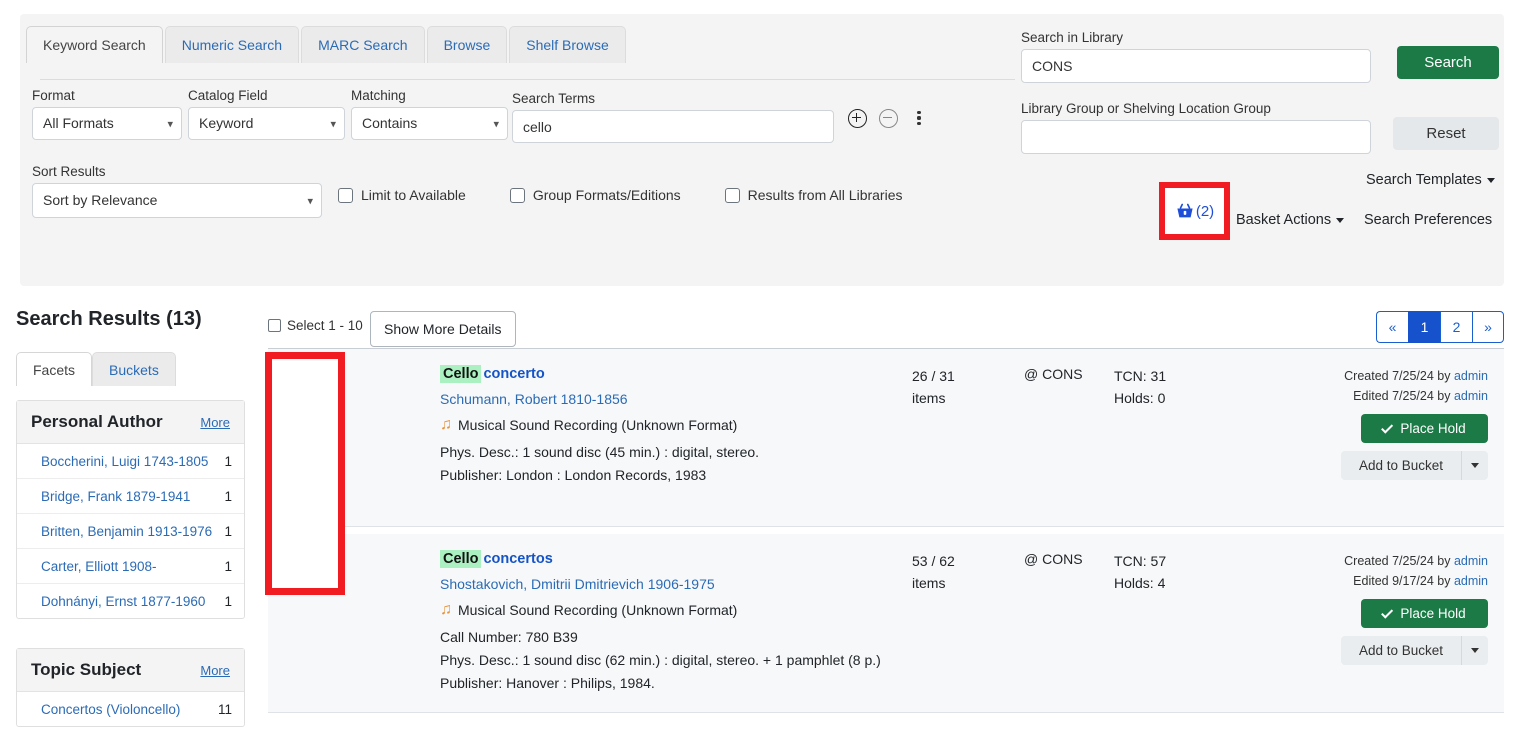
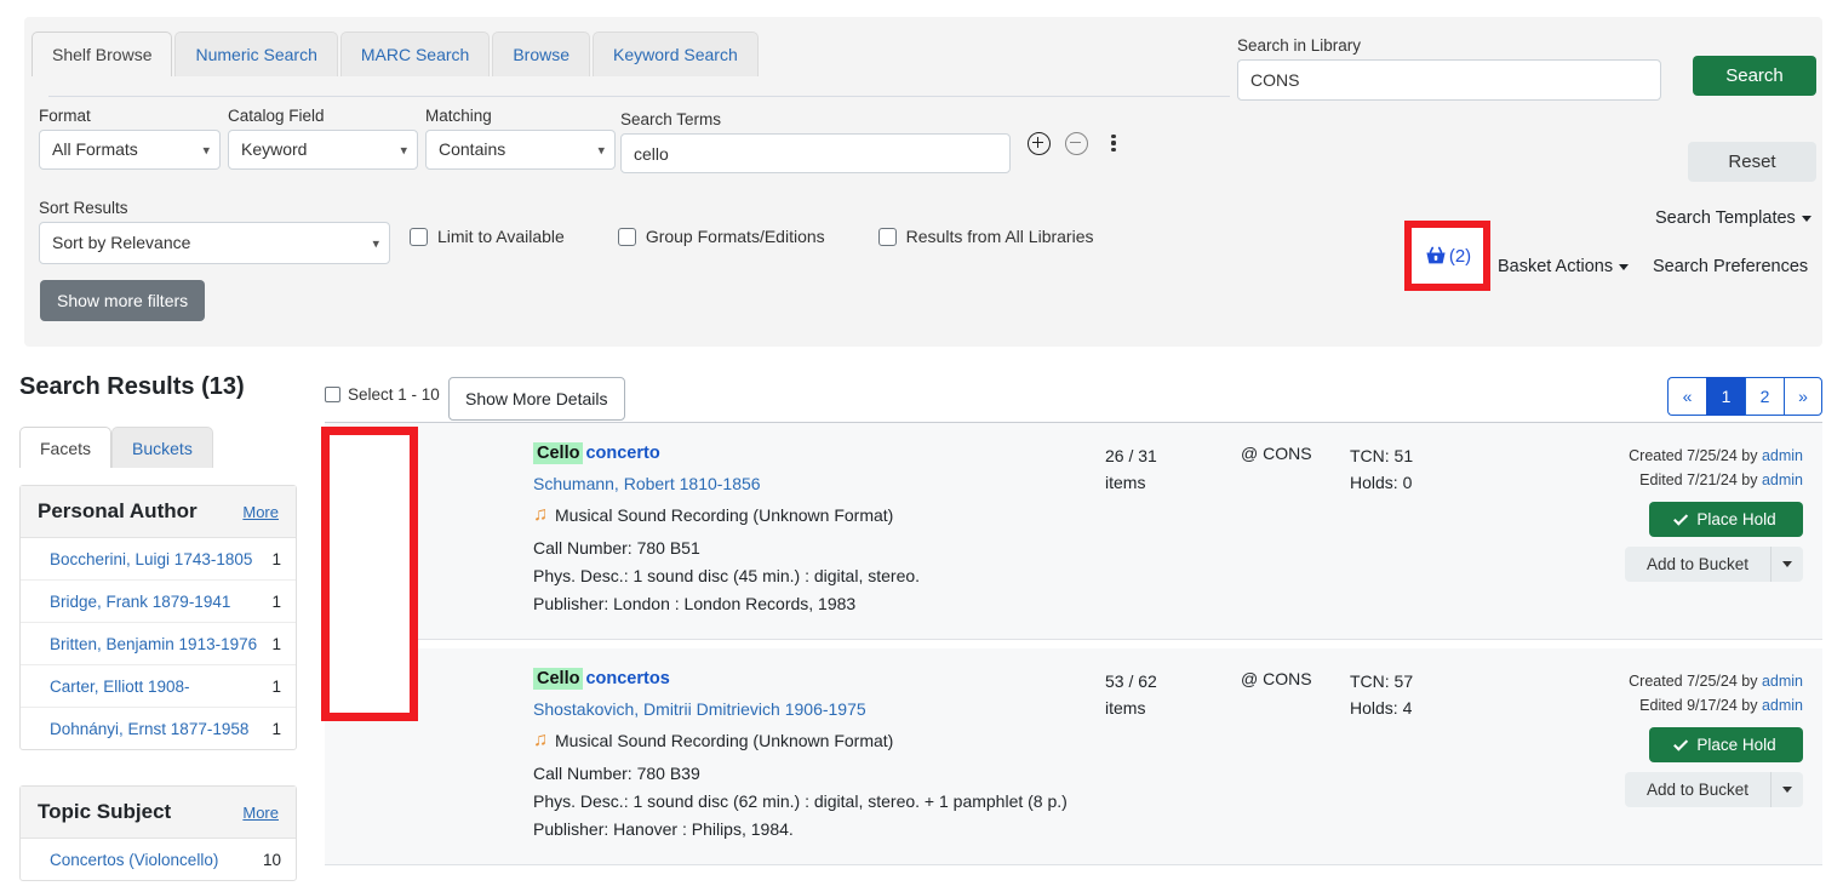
- Keyword Search
+ Shelf Browse
  Numeric Search
  MARC Search
  Browse
- Shelf Browse
+ Keyword Search
  Format
  All Formats
  ▾
  Catalog Field
  Keyword
  ▾
  Matching
  Contains
  ▾
  Search Terms
  cello
  Sort Results
  Sort by Relevance
  ▾
  Limit to Available
  Group Formats/Editions
  Results from All Libraries
+ Show more filters
  Search in Library
  CONS
- Library Group or Shelving Location Group
  Search
  Reset
  Search Templates
  Search Preferences
  Basket Actions
  (2)
  Search Results (13)
  Select 1 - 10
  Show More Details
  «
  1
  2
  »
  Facets
  Buckets
  Personal Author
  More
  Boccherini, Luigi 1743-1805
  1
  Bridge, Frank 1879-1941
  1
  Britten, Benjamin 1913-1976
  1
  Carter, Elliott 1908-
  1
- Dohnányi, Ernst 1877-1960
+ Dohnányi, Ernst 1877-1958
  1
  Topic Subject
  More
  Concertos (Violoncello)
- 11
+ 10
  Cello concerto
  Schumann, Robert 1810-1856
  ♫
  Musical Sound Recording (Unknown Format)
+ Call Number: 780 B51
  Phys. Desc.: 1 sound disc (45 min.) : digital, stereo.
  Publisher: London : London Records, 1983
  26 / 31
  items
  @ CONS
- TCN: 31
+ TCN: 51
  Holds: 0
  Created 7/25/24 by admin
- Edited 7/25/24 by admin
+ Edited 7/21/24 by admin
  Place Hold
  Add to Bucket
  Cello concertos
  Shostakovich, Dmitrii Dmitrievich 1906-1975
  ♫
  Musical Sound Recording (Unknown Format)
  Call Number: 780 B39
  Phys. Desc.: 1 sound disc (62 min.) : digital, stereo. + 1 pamphlet (8 p.)
  Publisher: Hanover : Philips, 1984.
  53 / 62
  items
  @ CONS
  TCN: 57
  Holds: 4
  Created 7/25/24 by admin
  Edited 9/17/24 by admin
  Place Hold
  Add to Bucket
